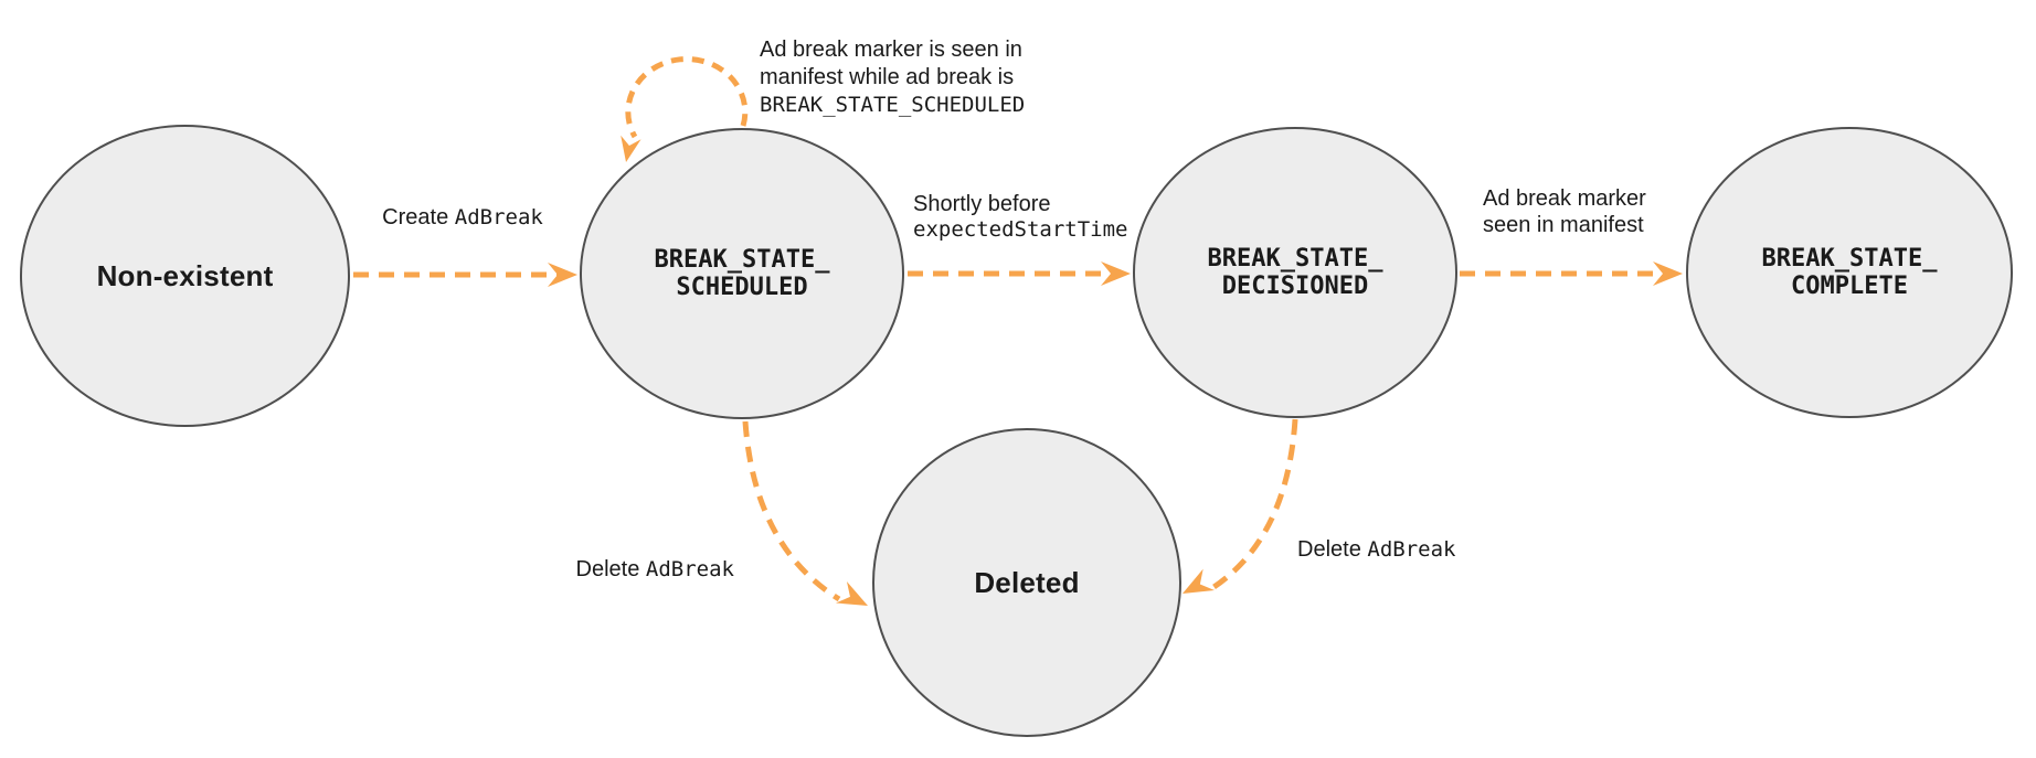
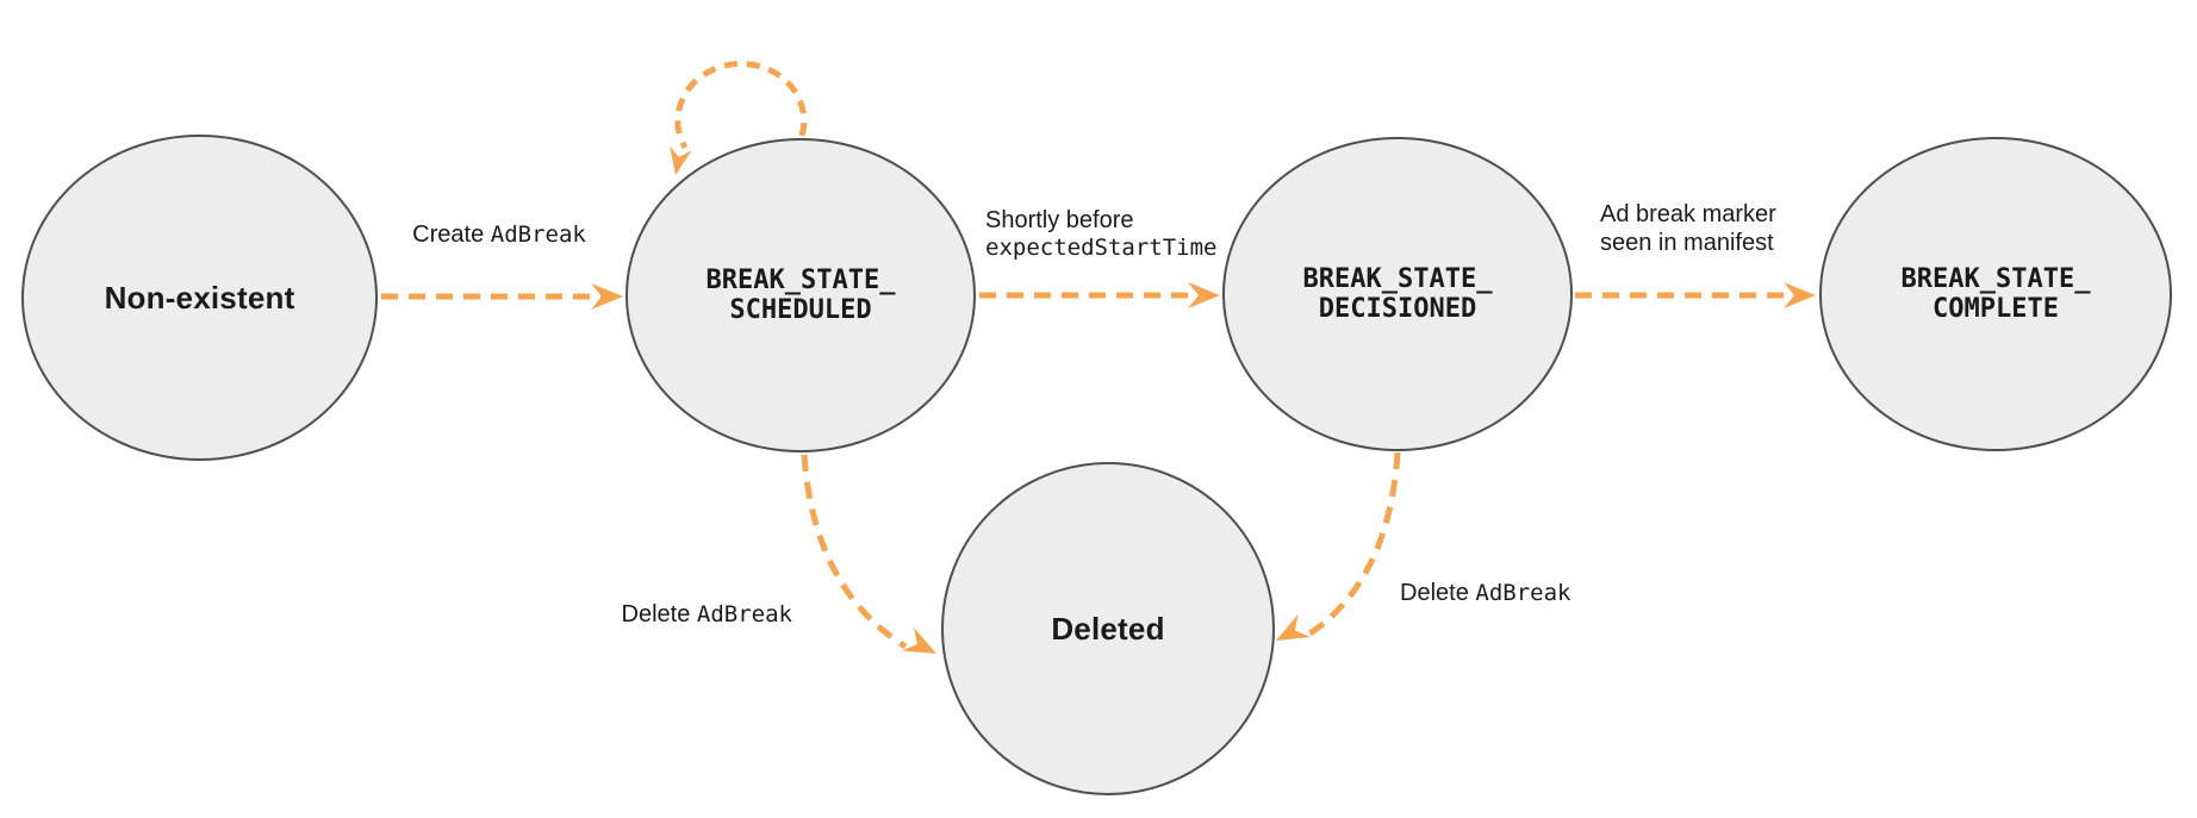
  Non-existent
  BREAK_STATE_
  SCHEDULED
  BREAK_STATE_
  DECISIONED
  BREAK_STATE_
  COMPLETE
  Deleted
  Create AdBreak
- Ad break marker is seen in
- manifest while ad break is
- BREAK_STATE_SCHEDULED
  Shortly before
  expectedStartTime
  Ad break marker
  seen in manifest
  Delete AdBreak
  Delete AdBreak
